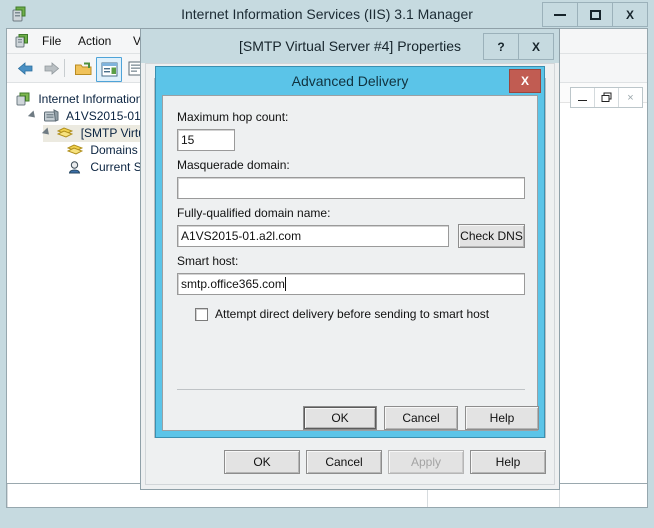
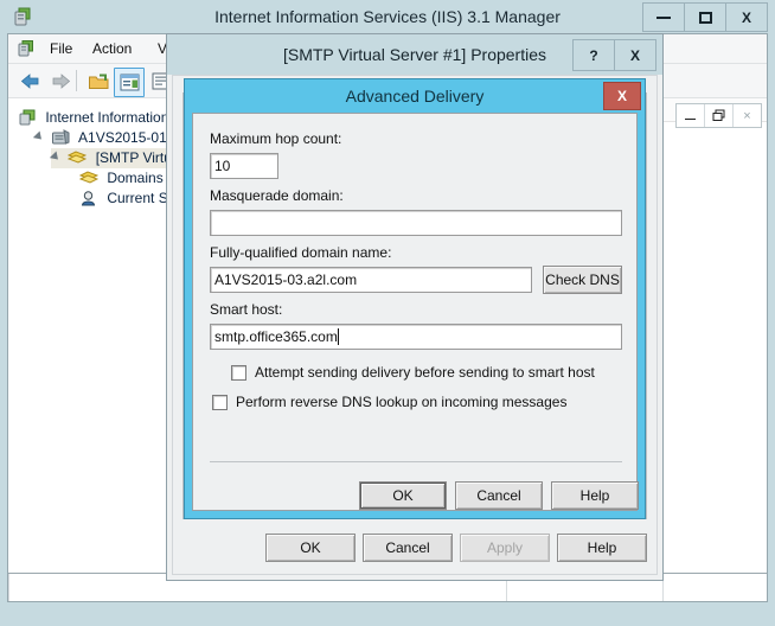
  Internet Information Services (IIS) 3.1 Manager
  X
  File
  Action
  Internet Informatio
  A1VS2015-01
  [SMTP Virt
  Domains
  Current S
  ×
- [SMTP Virtual Server #4] Properties
+ [SMTP Virtual Server #1] Properties
  ?
  X
  OK
  Cancel
  Apply
  Help
  Advanced Delivery
  X
  Maximum hop count:
- 15
+ 10
  Masquerade domain:
  Fully-qualified domain name:
- A1VS2015-01.a2l.com
+ A1VS2015-03.a2l.com
  Check DNS
  Smart host:
  smtp.office365.com
- Attempt direct delivery before sending to smart host
+ Attempt sending delivery before sending to smart host
+ Perform reverse DNS lookup on incoming messages
  OK
  Cancel
  Help
